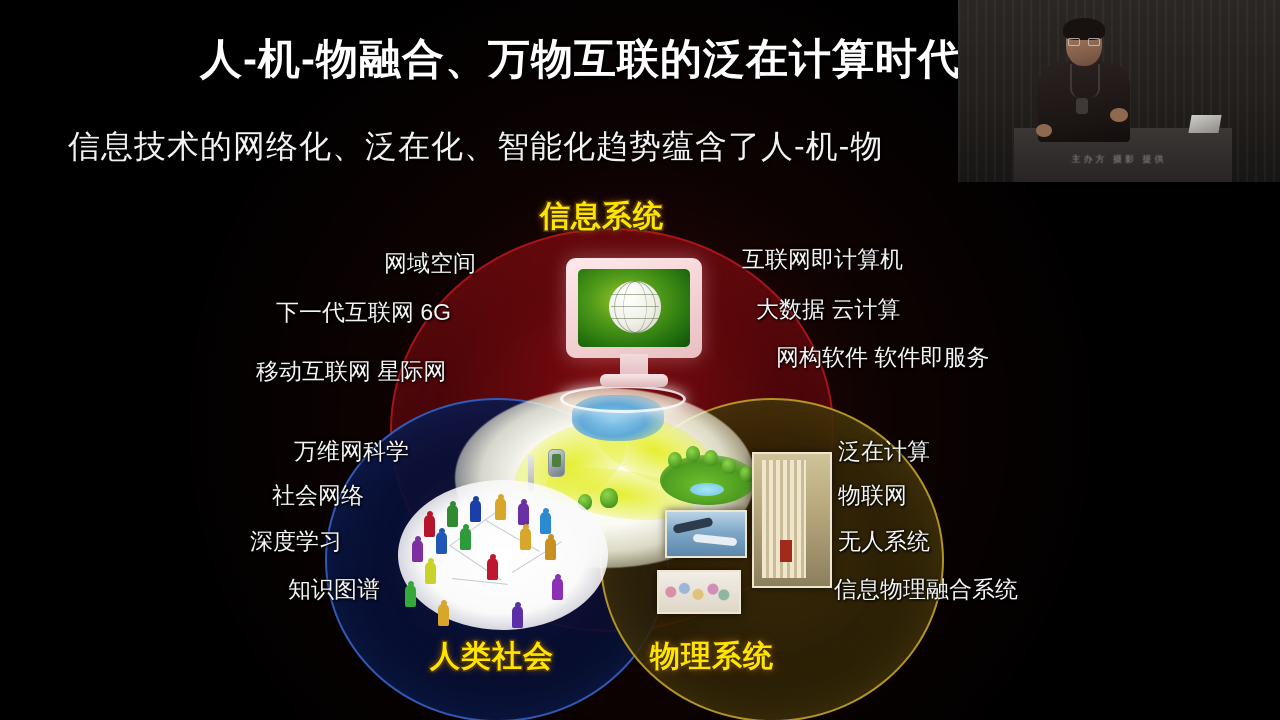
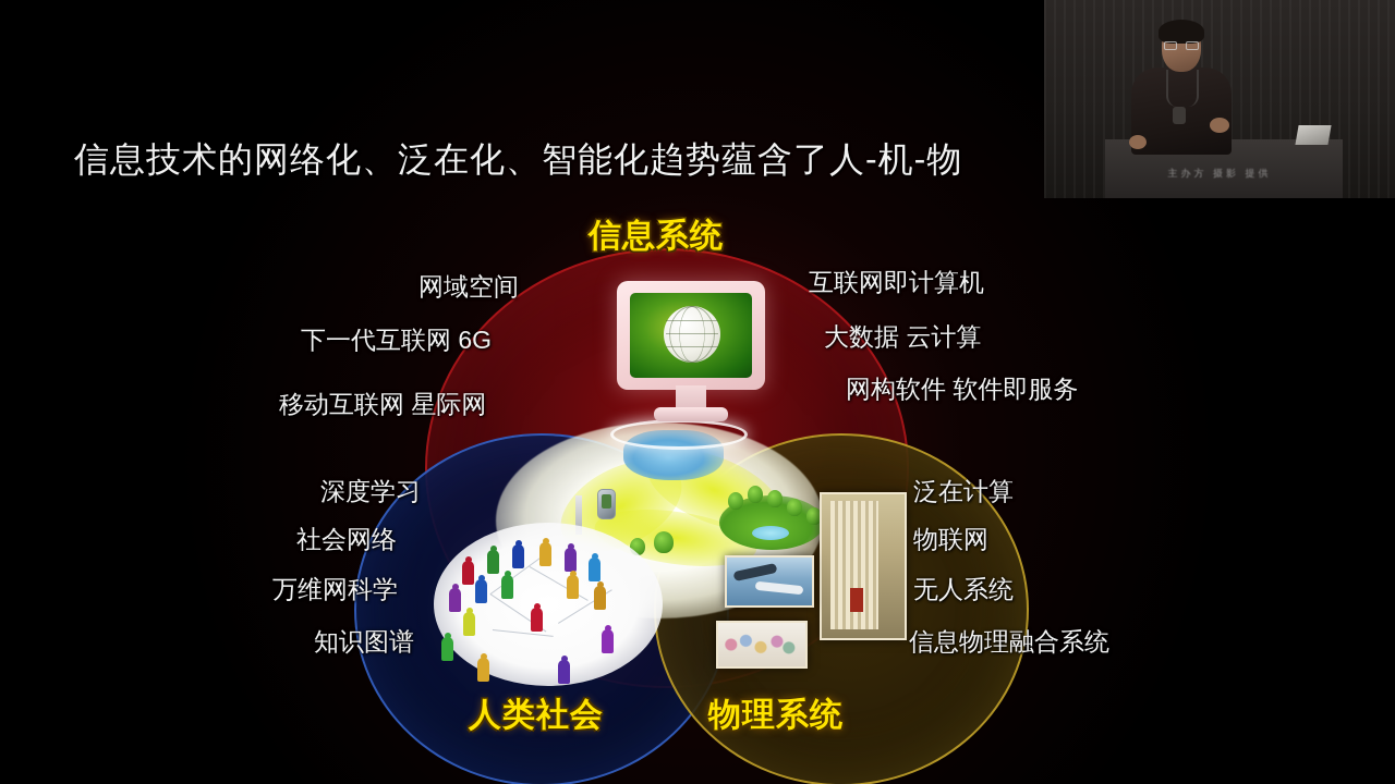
- 人-机-物融合、万物互联的泛在计算时代
  信息技术的网络化、泛在化、智能化趋势蕴含了人-机-物
  信息系统
  人类社会
  物理系统
  网域空间
  下一代互联网 6G
  移动互联网 星际网
  互联网即计算机
  大数据 云计算
  网构软件 软件即服务
- 万维网科学
+ 深度学习
  社会网络
- 深度学习
+ 万维网科学
  知识图谱
  泛在计算
  物联网
  无人系统
  信息物理融合系统
  主办方 摄影 提供
